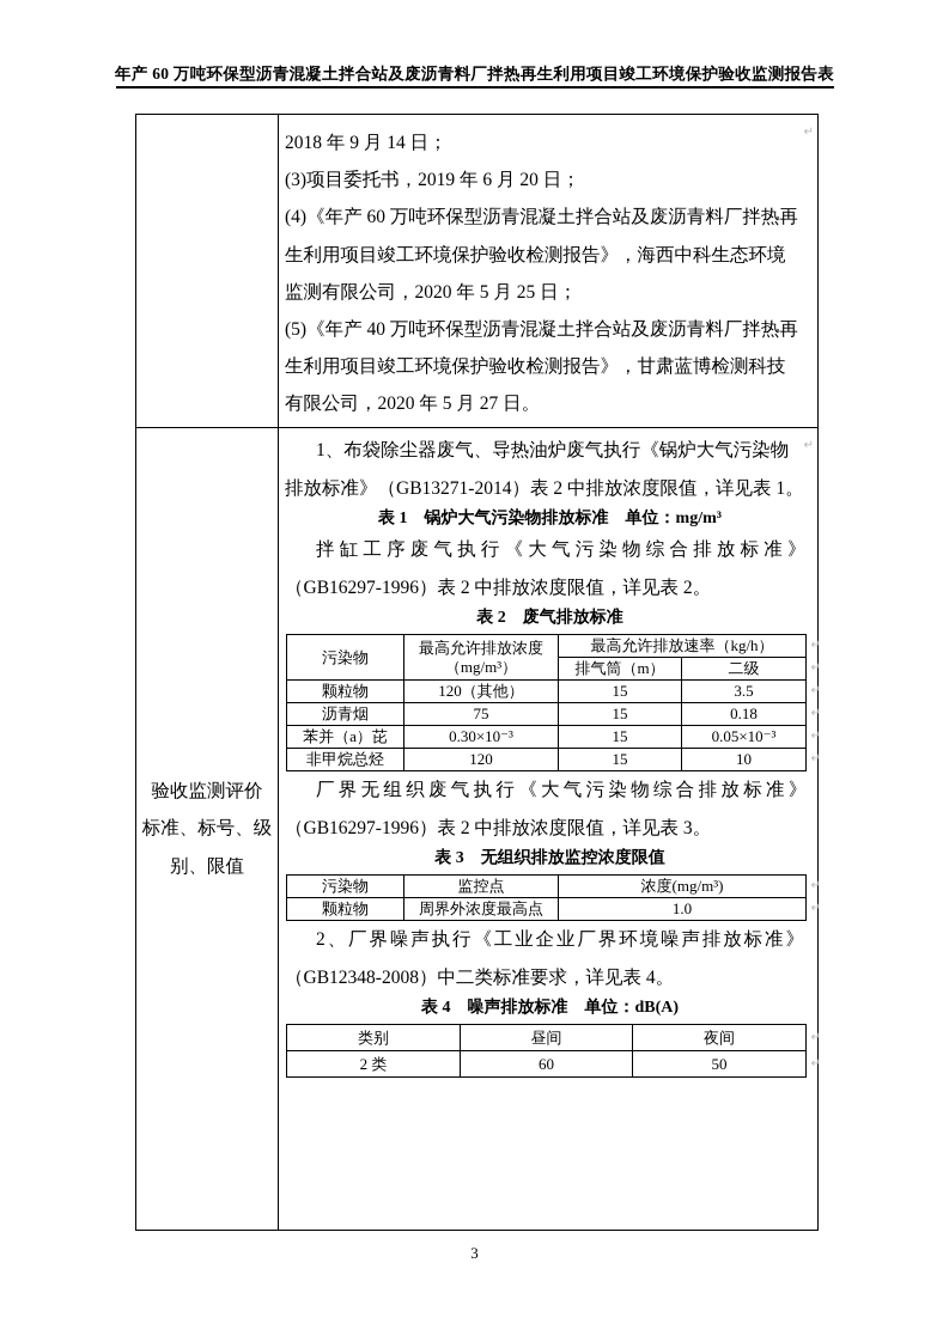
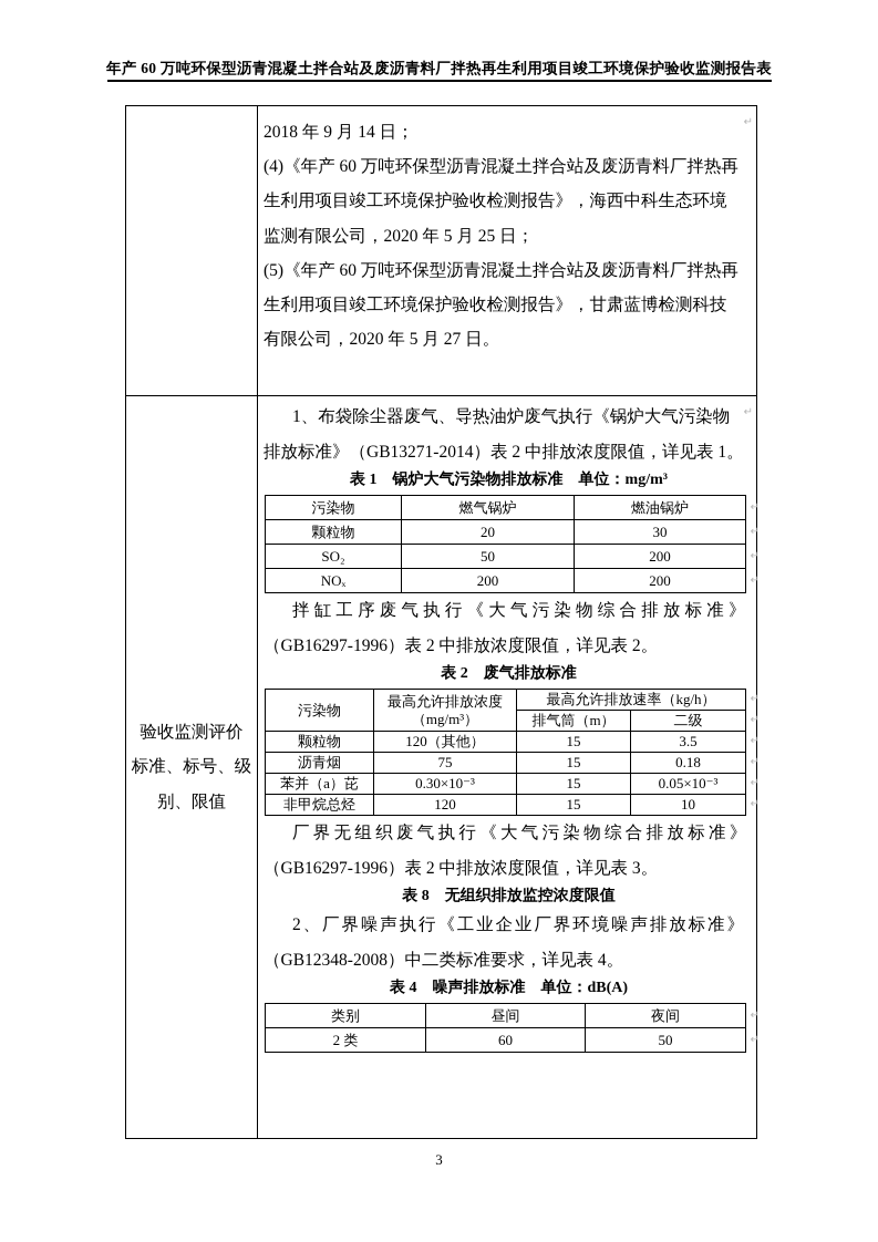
  年产 60 万吨环保型沥青混凝土拌合站及废沥青料厂拌热再生利用项目竣工环境保护验收监测报告表
  2018 年 9 月 14 日；
- (3)项目委托书，2019 年 6 月 20 日；
  (4)《年产 60 万吨环保型沥青混凝土拌合站及废沥青料厂拌热再
  生利用项目竣工环境保护验收检测报告》，海西中科生态环境
  监测有限公司，2020 年 5 月 25 日；
- (5)《年产 40 万吨环保型沥青混凝土拌合站及废沥青料厂拌热再
+ (5)《年产 60 万吨环保型沥青混凝土拌合站及废沥青料厂拌热再
  生利用项目竣工环境保护验收检测报告》，甘肃蓝博检测科技
  有限公司，2020 年 5 月 27 日。
  验收监测评价
  标准、标号、级
  别、限值
  1、布袋除尘器废气、导热油炉废气执行《锅炉大气污染物
  排放标准》（GB13271-2014）表 2 中排放浓度限值，详见表 1。
  表 1 锅炉大气污染物排放标准 单位：mg/m³
+ 污染物	燃气锅炉	燃油锅炉
+ 颗粒物	20	30
+ SO₂	50	200
+ NOₓ	200	200
  拌缸工序废气执行《大气污染物综合排放标准》
  （GB16297-1996）表 2 中排放浓度限值，详见表 2。
  表 2 废气排放标准
  污染物	最高允许排放浓度（mg/m³）	最高允许排放速率（kg/h）
  排气筒（m）	二级
  颗粒物	120（其他）	15	3.5
  沥青烟	75	15	0.18
  苯并（a）芘	0.30×10⁻³	15	0.05×10⁻³
  非甲烷总烃	120	15	10
  厂界无组织废气执行《大气污染物综合排放标准》
  （GB16297-1996）表 2 中排放浓度限值，详见表 3。
- 表 3 无组织排放监控浓度限值
+ 表 8 无组织排放监控浓度限值
- 污染物	监控点	浓度(mg/m³)
- 颗粒物	周界外浓度最高点	1.0
  2、厂界噪声执行《工业企业厂界环境噪声排放标准》
  （GB12348-2008）中二类标准要求，详见表 4。
  表 4 噪声排放标准 单位：dB(A)
  类别	昼间	夜间
  2 类	60	50
  3
